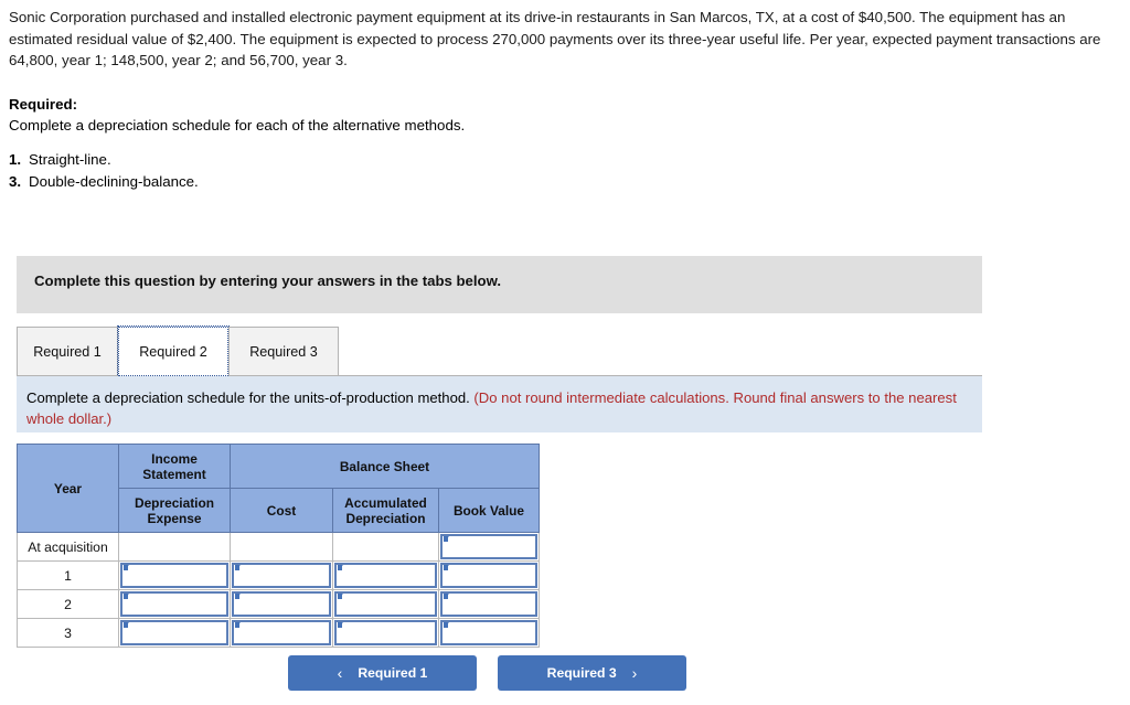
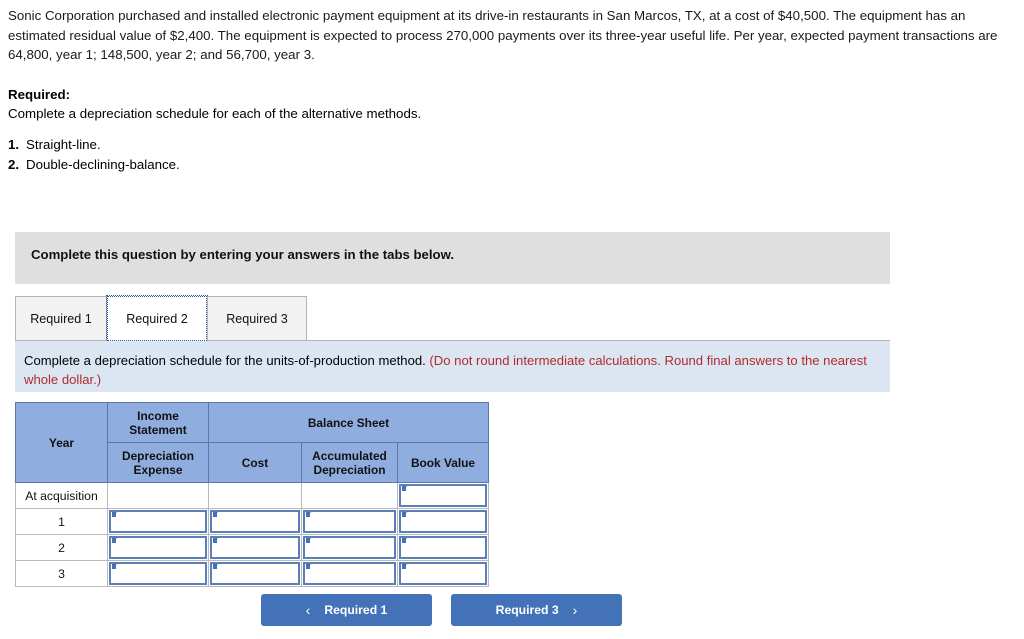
  Sonic Corporation purchased and installed electronic payment equipment at its drive-in restaurants in San Marcos, TX, at a cost of $40,500. The equipment has an estimated residual value of $2,400. The equipment is expected to process 270,000 payments over its three-year useful life. Per year, expected payment transactions are 64,800, year 1; 148,500, year 2; and 56,700, year 3.
  Required:
  Complete a depreciation schedule for each of the alternative methods.
  1. Straight-line.
- 3. Double-declining-balance.
+ 2. Double-declining-balance.
  Complete this question by entering your answers in the tabs below.
  Required 1
  Required 2
  Required 3
  Complete a depreciation schedule for the units-of-production method. (Do not round intermediate calculations. Round final answers to the nearest whole dollar.)
  Year	Income Statement	Balance Sheet
  Depreciation Expense	Cost	Accumulated Depreciation	Book Value
  At acquisition
  1
  2
  3
  ‹
  Required 1
  Required 3
  ›
